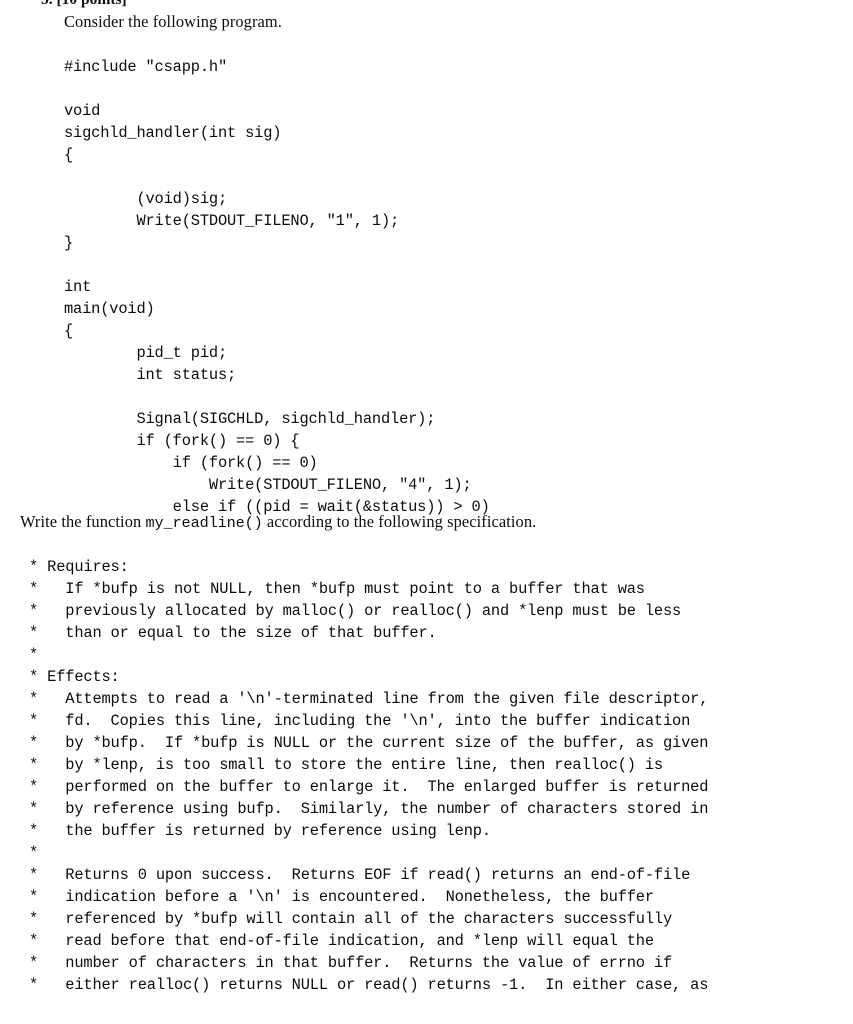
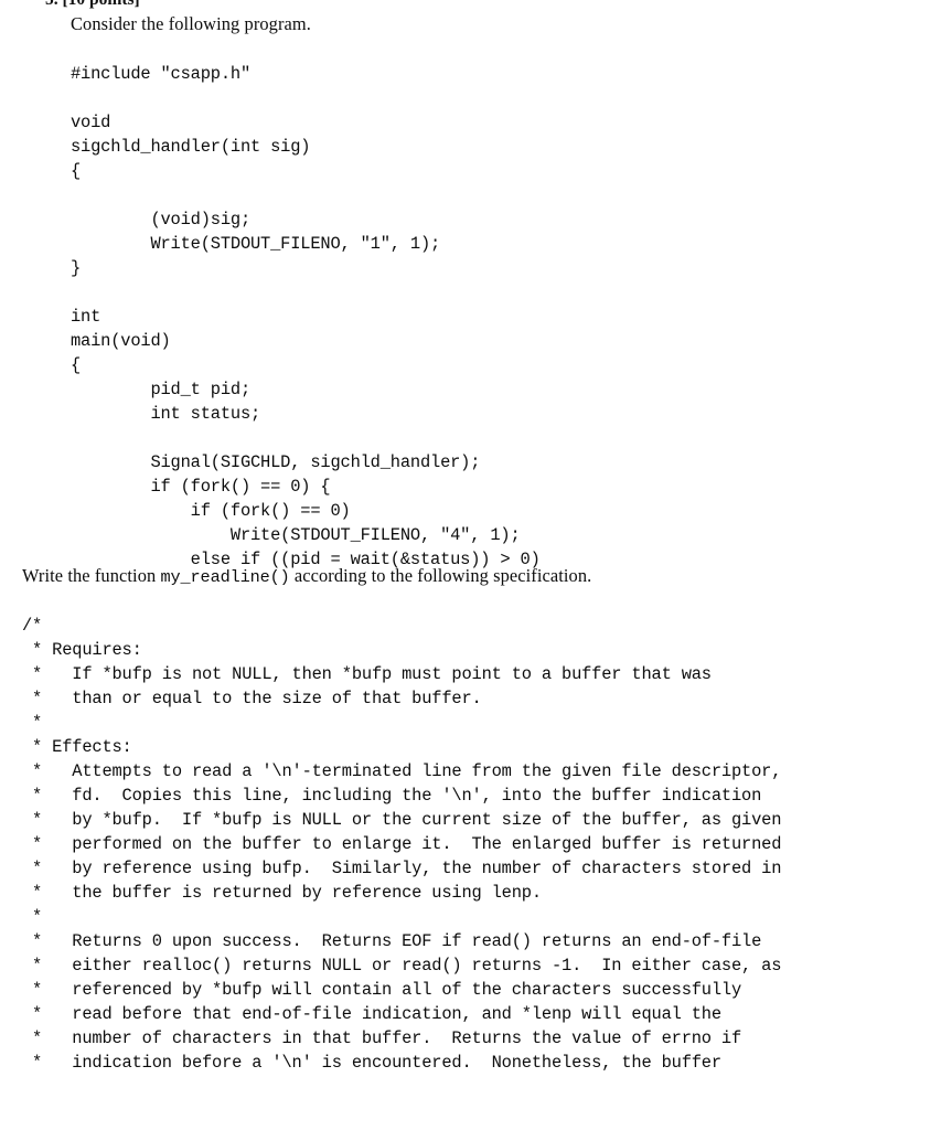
  Consider the following program.
  #include "csapp.h"
  void
  sigchld_handler(int sig)
  {
  (void)sig;
  Write(STDOUT_FILENO, "1", 1);
  }
  int
  main(void)
  {
  pid_t pid;
  int status;
  Signal(SIGCHLD, sigchld_handler);
  if (fork() == 0) {
  if (fork() == 0)
  Write(STDOUT_FILENO, "4", 1);
  else if ((pid = wait(&status)) > 0)
  Write the function my_readline() according to the following specification.
+ /*
  * Requires:
  * If *bufp is not NULL, then *bufp must point to a buffer that was
- * previously allocated by malloc() or realloc() and *lenp must be less
  * than or equal to the size of that buffer.
  *
  * Effects:
  * Attempts to read a '\n'-terminated line from the given file descriptor,
  * fd. Copies this line, including the '\n', into the buffer indication
  * by *bufp. If *bufp is NULL or the current size of the buffer, as given
- * by *lenp, is too small to store the entire line, then realloc() is
  * performed on the buffer to enlarge it. The enlarged buffer is returned
  * by reference using bufp. Similarly, the number of characters stored in
  * the buffer is returned by reference using lenp.
  *
  * Returns 0 upon success. Returns EOF if read() returns an end-of-file
- * indication before a '\n' is encountered. Nonetheless, the buffer
+ * either realloc() returns NULL or read() returns -1. In either case, as
  * referenced by *bufp will contain all of the characters successfully
  * read before that end-of-file indication, and *lenp will equal the
  * number of characters in that buffer. Returns the value of errno if
- * either realloc() returns NULL or read() returns -1. In either case, as
+ * indication before a '\n' is encountered. Nonetheless, the buffer
